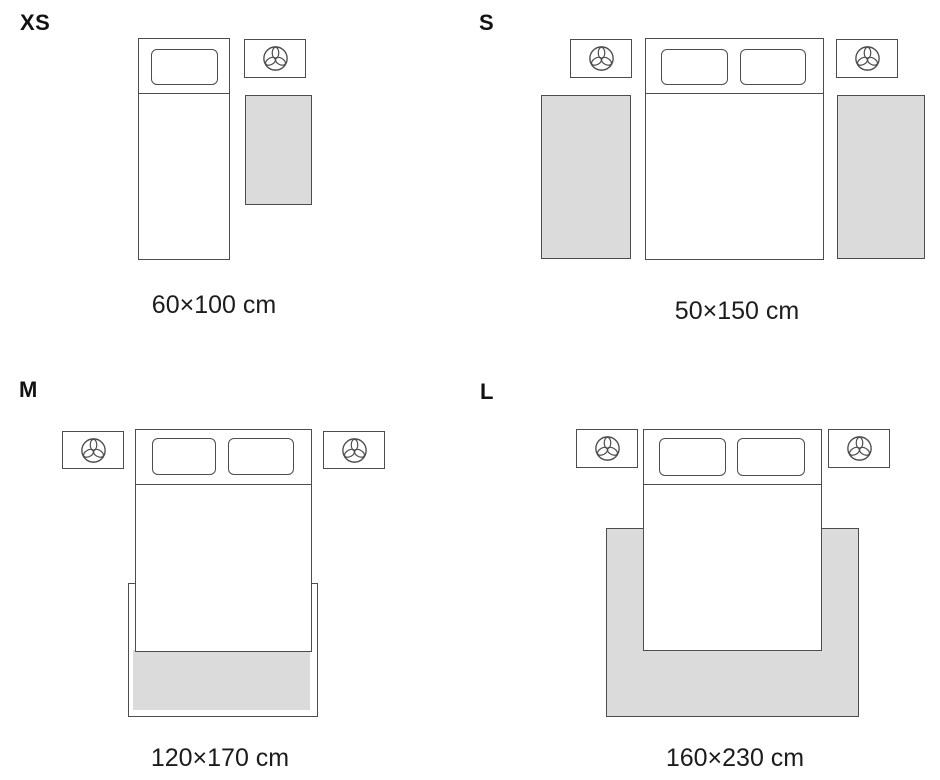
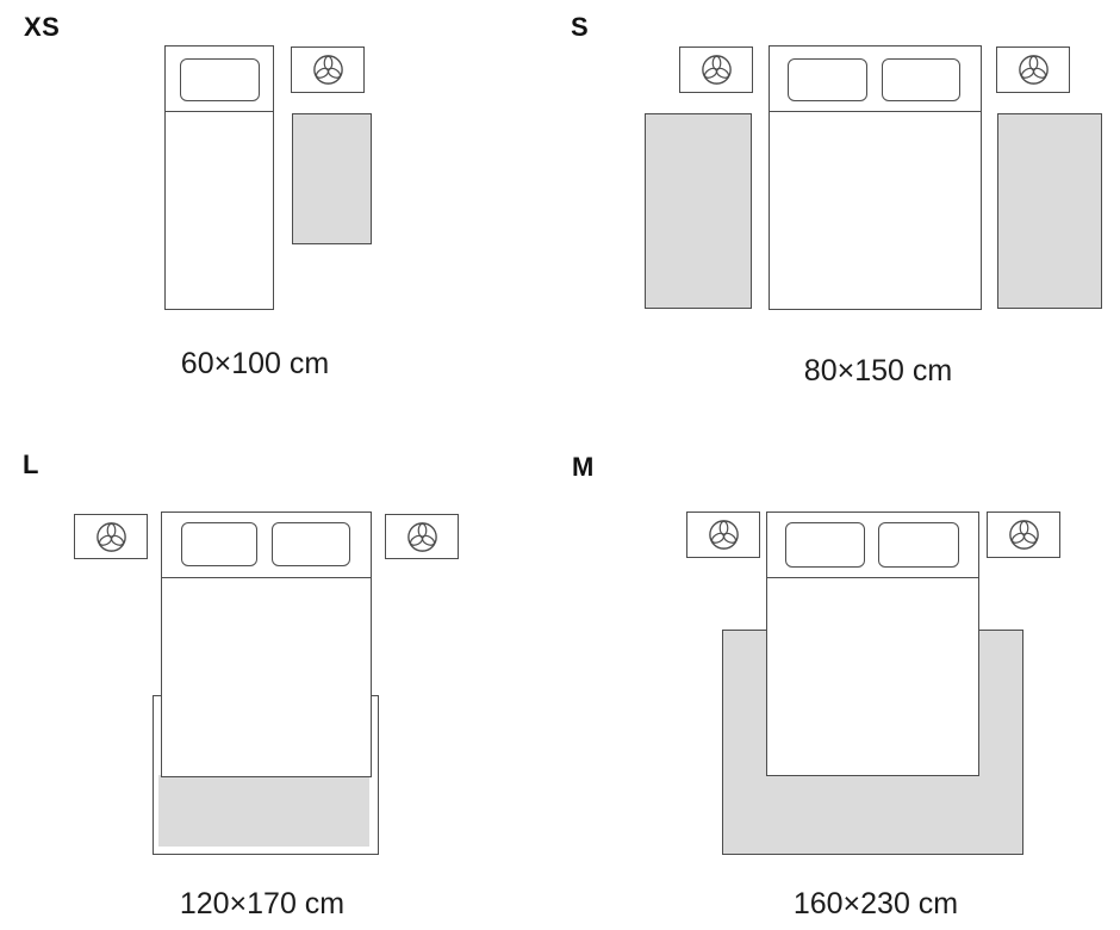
  XS
  60×100 cm
  S
- 50×150 cm
+ 80×150 cm
- M
+ L
  120×170 cm
- L
+ M
  160×230 cm
